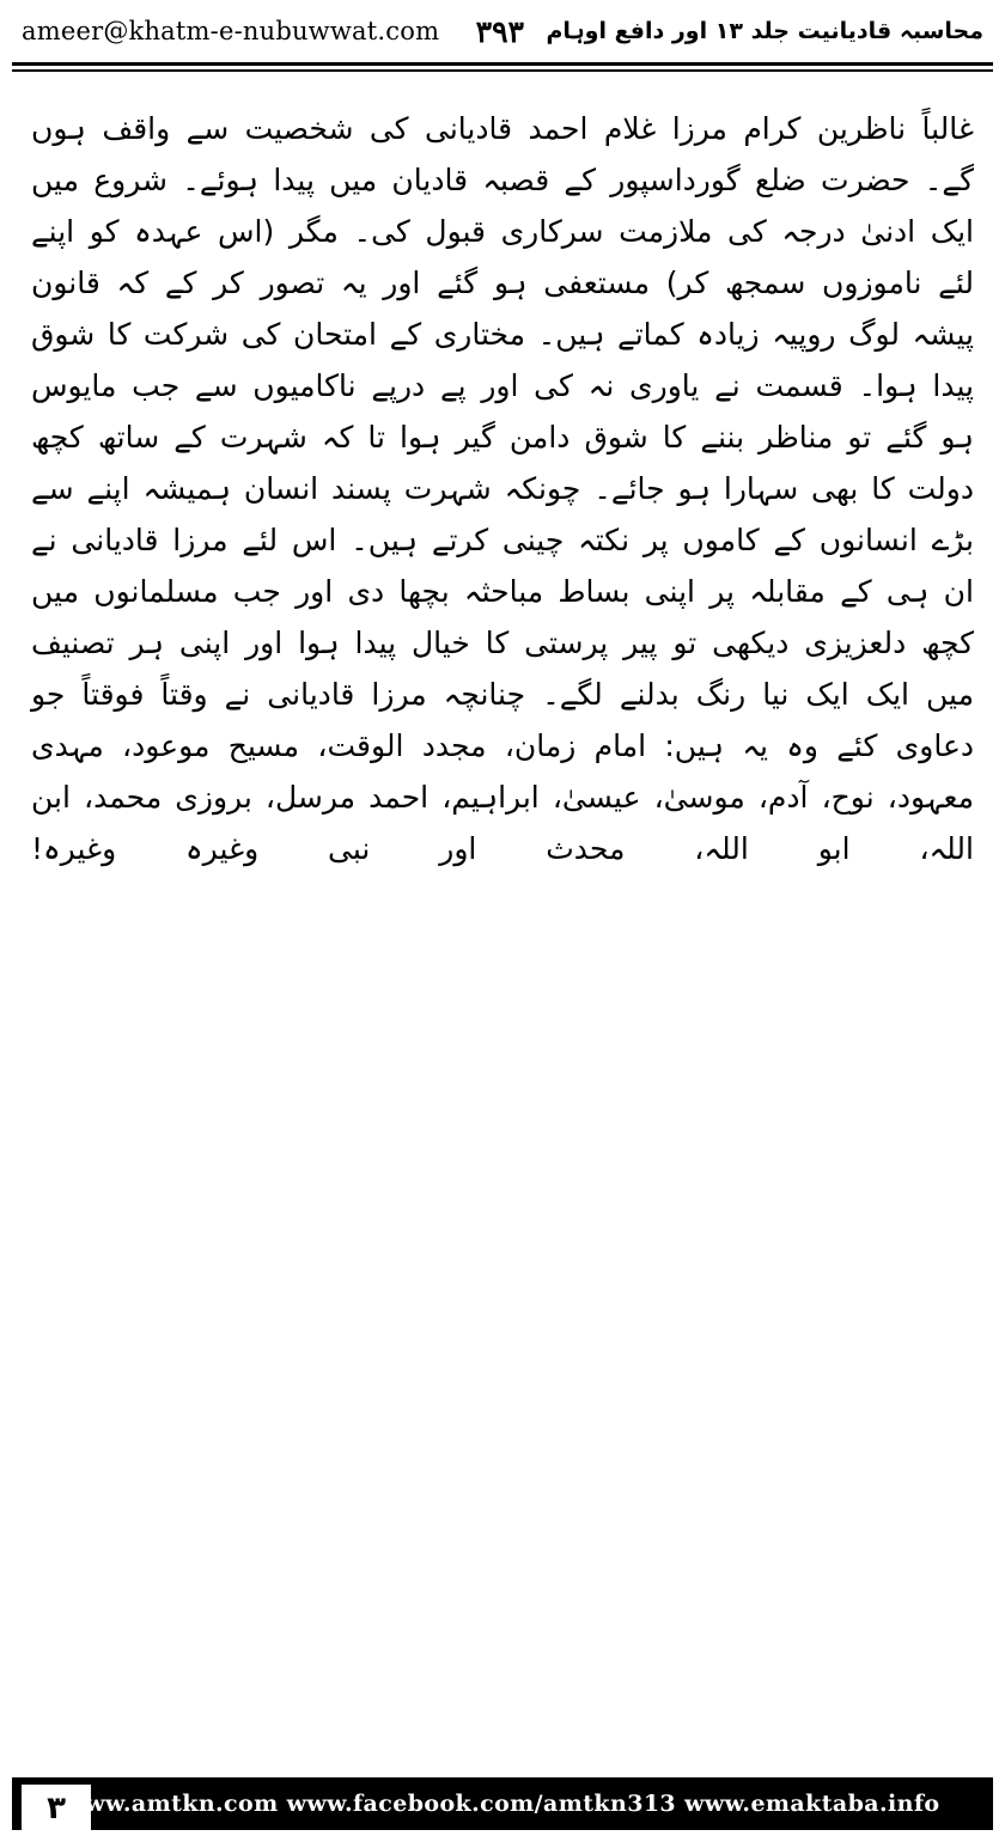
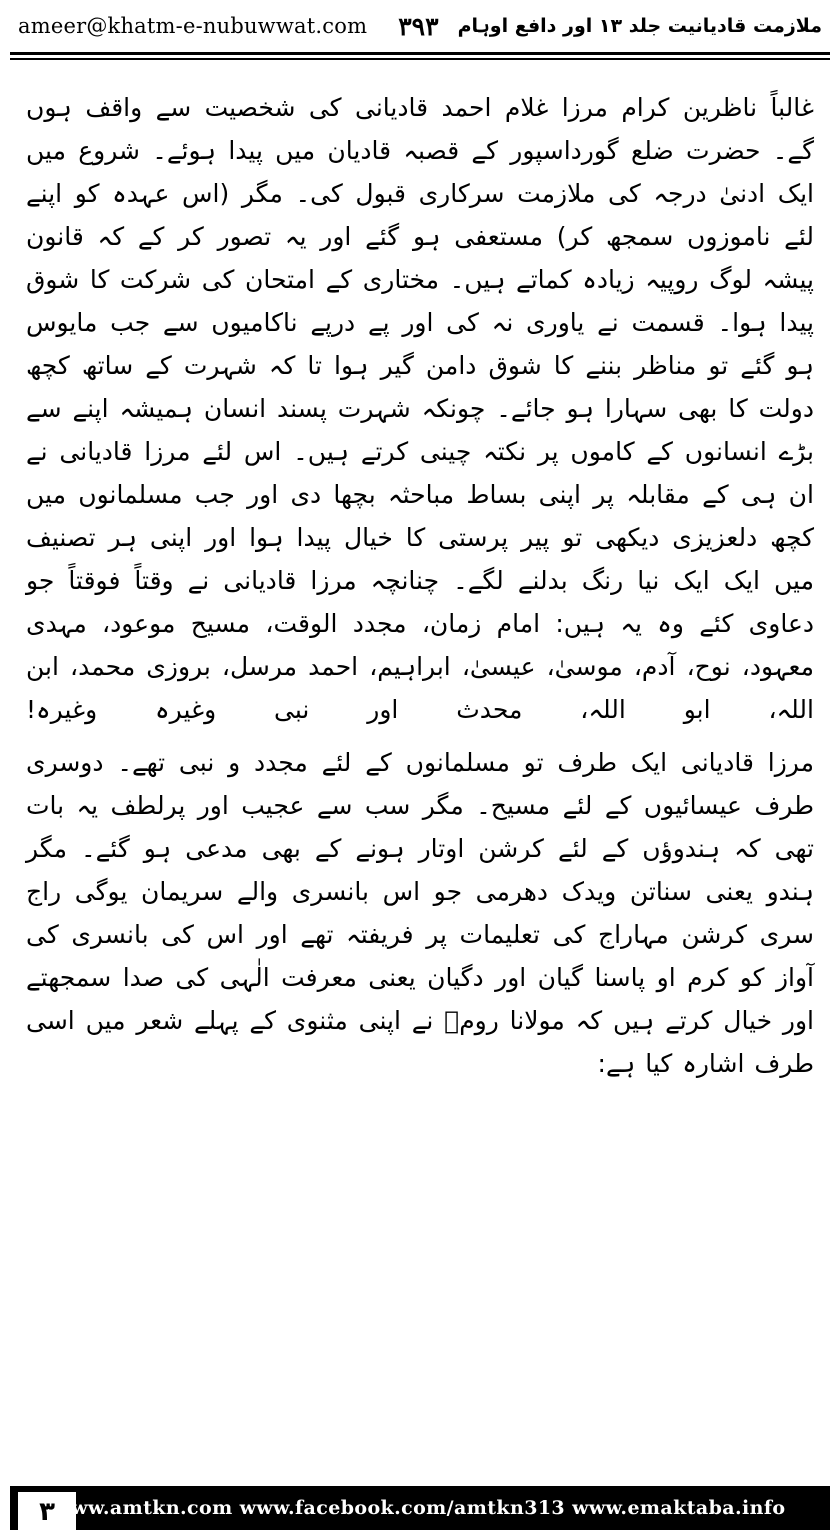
  ameer@khatm-e-nubuwwat.com
  ۳۹۳
- محاسبہ قادیانیت جلد ۱۳ اور دافع اوہام
+ ملازمت قادیانیت جلد ۱۳ اور دافع اوہام
  غالباً ناظرین کرام مرزا غلام احمد قادیانی کی شخصیت سے واقف ہوں گے۔ حضرت ضلع گورداسپور کے قصبہ قادیان میں پیدا ہوئے۔ شروع میں ایک ادنیٰ درجہ کی ملازمت سرکاری قبول کی۔ مگر (اس عہدہ کو اپنے لئے ناموزوں سمجھ کر) مستعفی ہو گئے اور یہ تصور کر کے کہ قانون پیشہ لوگ روپیہ زیادہ کماتے ہیں۔ مختاری کے امتحان کی شرکت کا شوق پیدا ہوا۔ قسمت نے یاوری نہ کی اور پے درپے ناکامیوں سے جب مایوس ہو گئے تو مناظر بننے کا شوق دامن گیر ہوا تا کہ شہرت کے ساتھ کچھ دولت کا بھی سہارا ہو جائے۔ چونکہ شہرت پسند انسان ہمیشہ اپنے سے بڑے انسانوں کے کاموں پر نکتہ چینی کرتے ہیں۔ اس لئے مرزا قادیانی نے ان ہی کے مقابلہ پر اپنی بساط مباحثہ بچھا دی اور جب مسلمانوں میں کچھ دلعزیزی دیکھی تو پیر پرستی کا خیال پیدا ہوا اور اپنی ہر تصنیف میں ایک ایک نیا رنگ بدلنے لگے۔ چنانچہ مرزا قادیانی نے وقتاً فوقتاً جو دعاوی کئے وہ یہ ہیں: امام زمان، مجدد الوقت، مسیح موعود، مہدی معہود، نوح، آدم، موسیٰ، عیسیٰ، ابراہیم، احمد مرسل، بروزی محمد، ابن اللہ، ابو اللہ، محدث اور نبی وغیرہ وغیرہ!
+ مرزا قادیانی ایک طرف تو مسلمانوں کے لئے مجدد و نبی تھے۔ دوسری طرف عیسائیوں کے لئے مسیح۔ مگر سب سے عجیب اور پرلطف یہ بات تھی کہ ہندوؤں کے لئے کرشن اوتار ہونے کے بھی مدعی ہو گئے۔ مگر ہندو یعنی سناتن ویدک دھرمی جو اس بانسری والے سریمان یوگی راج سری کرشن مہاراج کی تعلیمات پر فریفتہ تھے اور اس کی بانسری کی آواز کو کرم او پاسنا گیان اور دگیان یعنی معرفت الٰہی کی صدا سمجھتے اور خیال کرتے ہیں کہ مولانا رومؒ نے اپنی مثنوی کے پہلے شعر میں اسی طرف اشارہ کیا ہے:
  ww.amtkn.com www.facebook.com/amtkn313 www.emaktaba.info
  ۳
